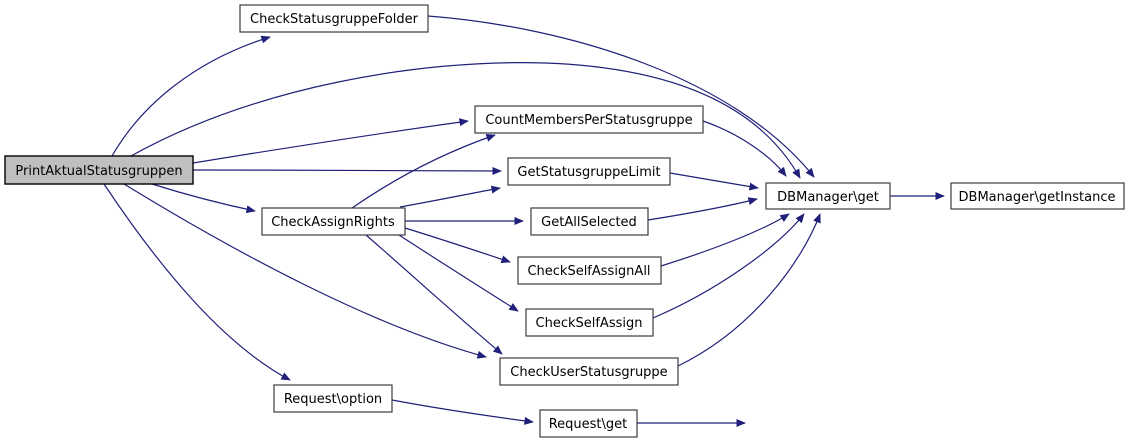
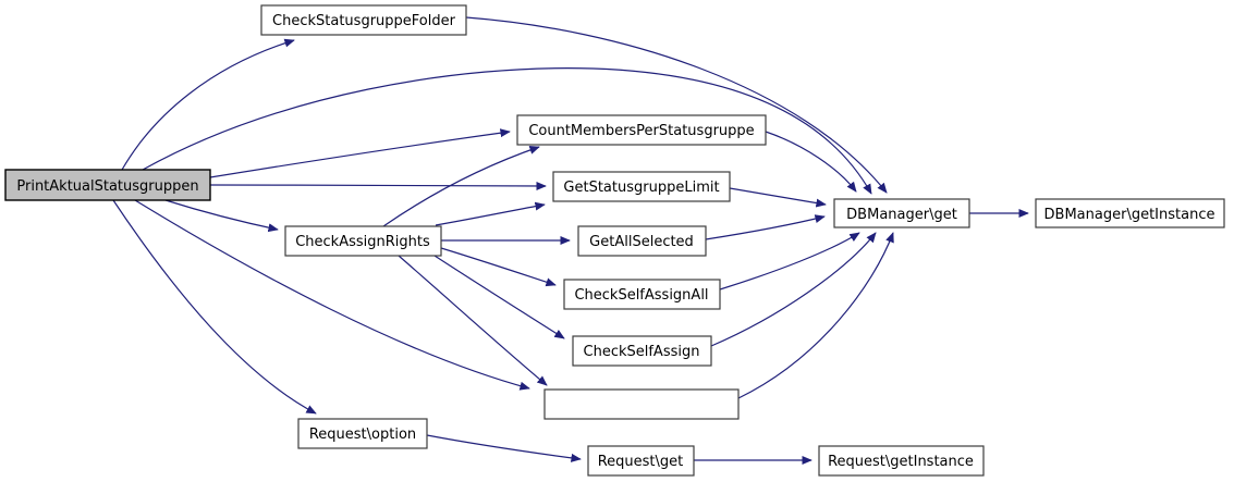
  PrintAktualStatusgruppen
  CheckStatusgruppeFolder
  CountMembersPerStatusgruppe
  GetStatusgruppeLimit
  CheckAssignRights
  GetAllSelected
  CheckSelfAssignAll
  CheckSelfAssign
- CheckUserStatusgruppe
  DBManager\get
  DBManager\getInstance
  Request\option
  Request\get
+ Request\getInstance
